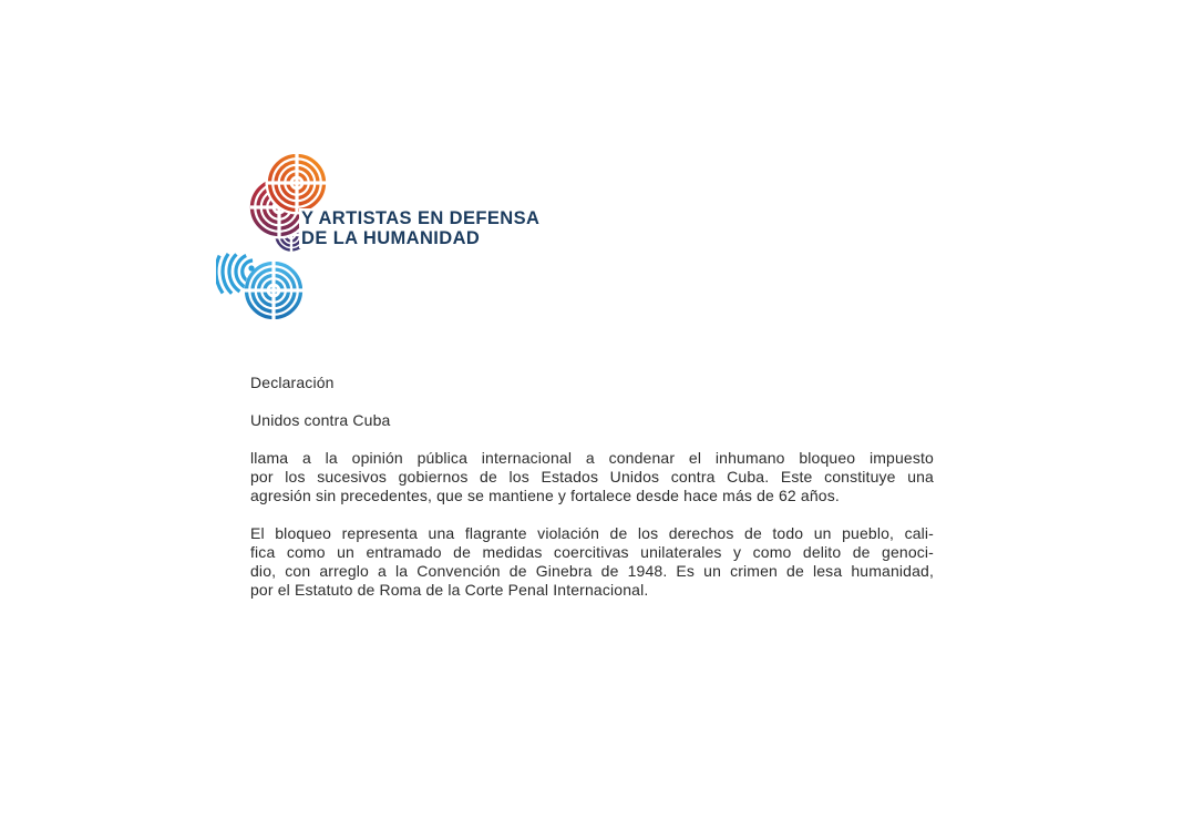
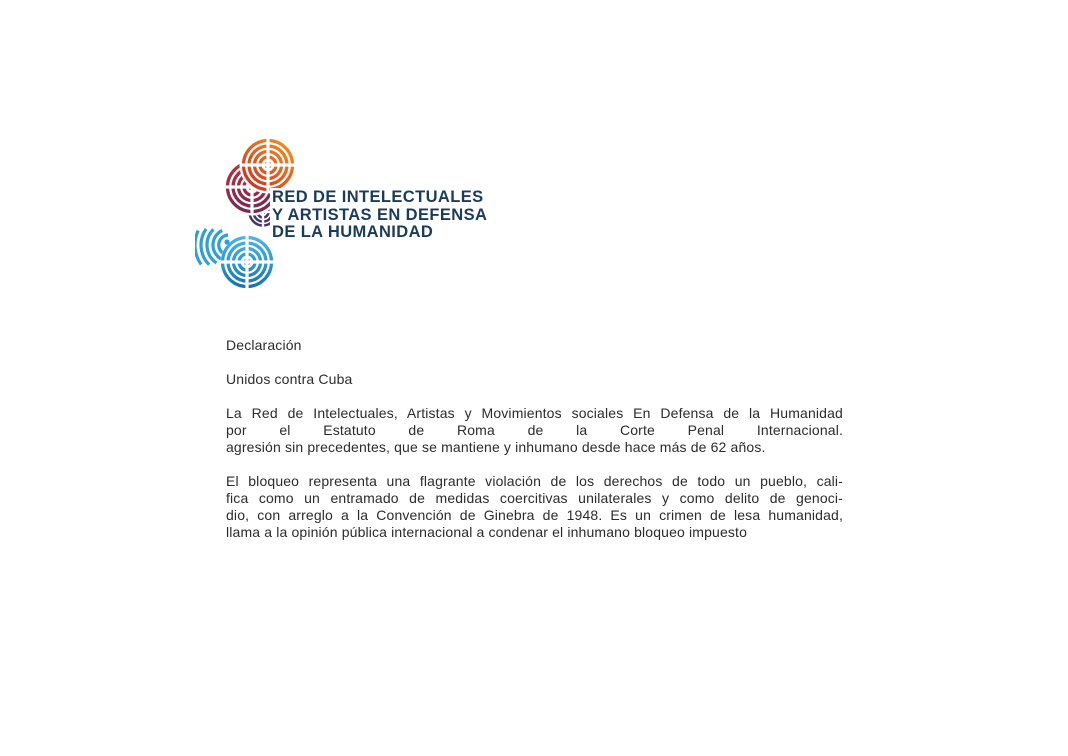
+ RED DE INTELECTUALES
  Y ARTISTAS EN DEFENSA
  DE LA HUMANIDAD
  Declaración
  Unidos contra Cuba
+ La Red de Intelectuales, Artistas y Movimientos sociales En Defensa de la Humanidad
- llama a la opinión pública internacional a condenar el inhumano bloqueo impuesto
+ por el Estatuto de Roma de la Corte Penal Internacional.
- por los sucesivos gobiernos de los Estados Unidos contra Cuba. Este constituye una
- agresión sin precedentes, que se mantiene y fortalece desde hace más de 62 años.
+ agresión sin precedentes, que se mantiene y inhumano desde hace más de 62 años.
  El bloqueo representa una flagrante violación de los derechos de todo un pueblo, cali-
  fica como un entramado de medidas coercitivas unilaterales y como delito de genoci-
  dio, con arreglo a la Convención de Ginebra de 1948. Es un crimen de lesa humanidad,
- por el Estatuto de Roma de la Corte Penal Internacional.
+ llama a la opinión pública internacional a condenar el inhumano bloqueo impuesto
